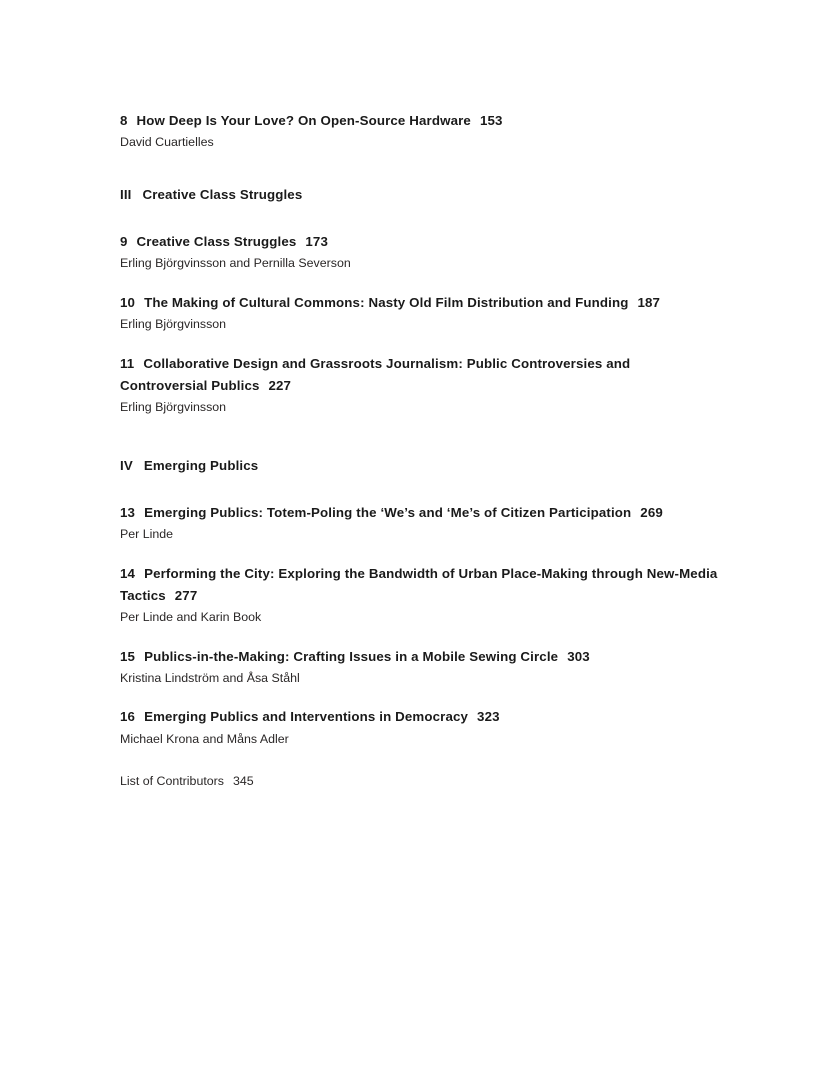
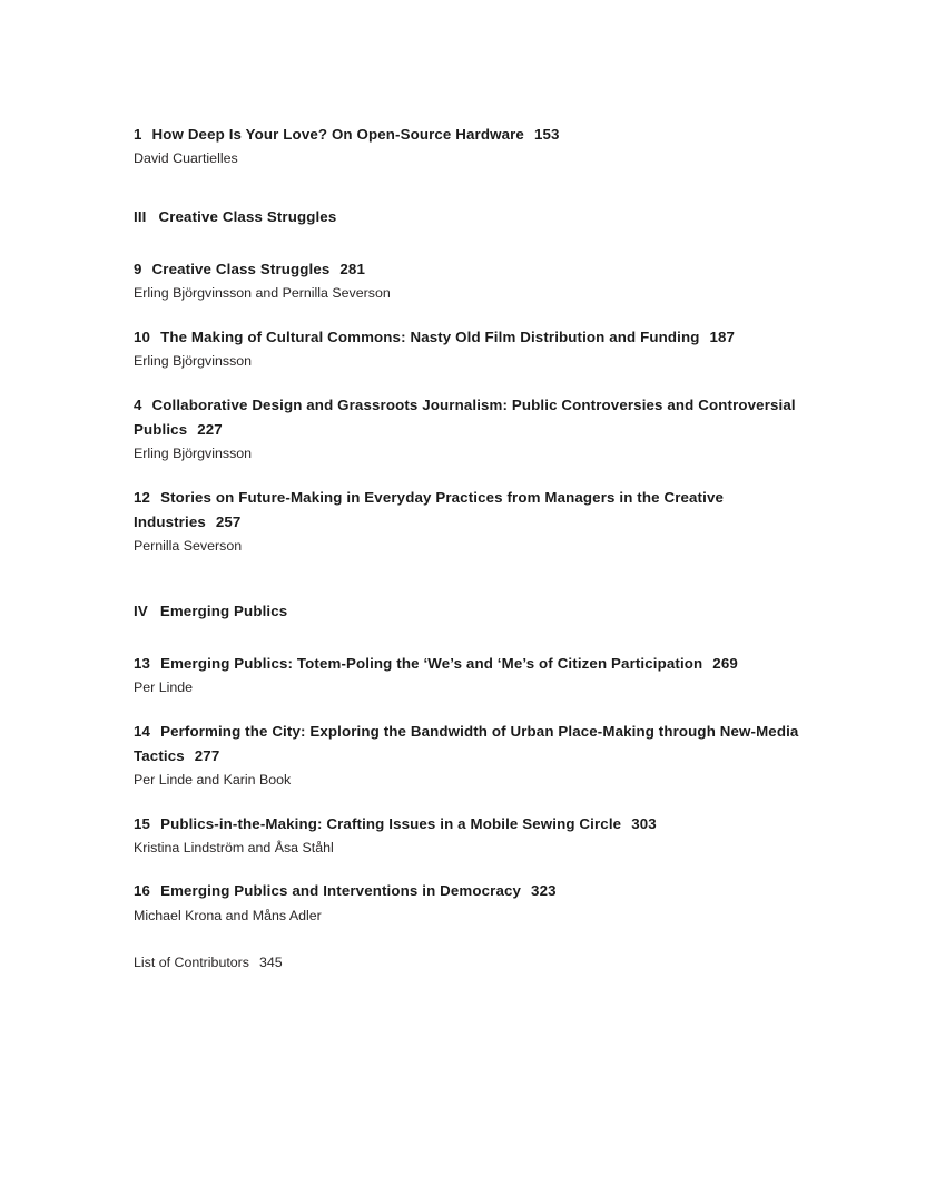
- 8 How Deep Is Your Love? On Open-Source Hardware 153
+ 1 How Deep Is Your Love? On Open-Source Hardware 153
  David Cuartielles
  III Creative Class Struggles
- 9 Creative Class Struggles 173
+ 9 Creative Class Struggles 281
  Erling Björgvinsson and Pernilla Severson
  10 The Making of Cultural Commons: Nasty Old Film Distribution and Funding 187
  Erling Björgvinsson
- 11 Collaborative Design and Grassroots Journalism: Public Controversies and Controversial Publics 227
+ 4 Collaborative Design and Grassroots Journalism: Public Controversies and Controversial Publics 227
  Erling Björgvinsson
+ 12 Stories on Future-Making in Everyday Practices from Managers in the Creative Industries 257
+ Pernilla Severson
  IV Emerging Publics
  13 Emerging Publics: Totem-Poling the ‘We’s and ‘Me’s of Citizen Participation 269
  Per Linde
  14 Performing the City: Exploring the Bandwidth of Urban Place-Making through New-Media Tactics 277
  Per Linde and Karin Book
  15 Publics-in-the-Making: Crafting Issues in a Mobile Sewing Circle 303
  Kristina Lindström and Åsa Ståhl
  16 Emerging Publics and Interventions in Democracy 323
  Michael Krona and Måns Adler
  List of Contributors 345
